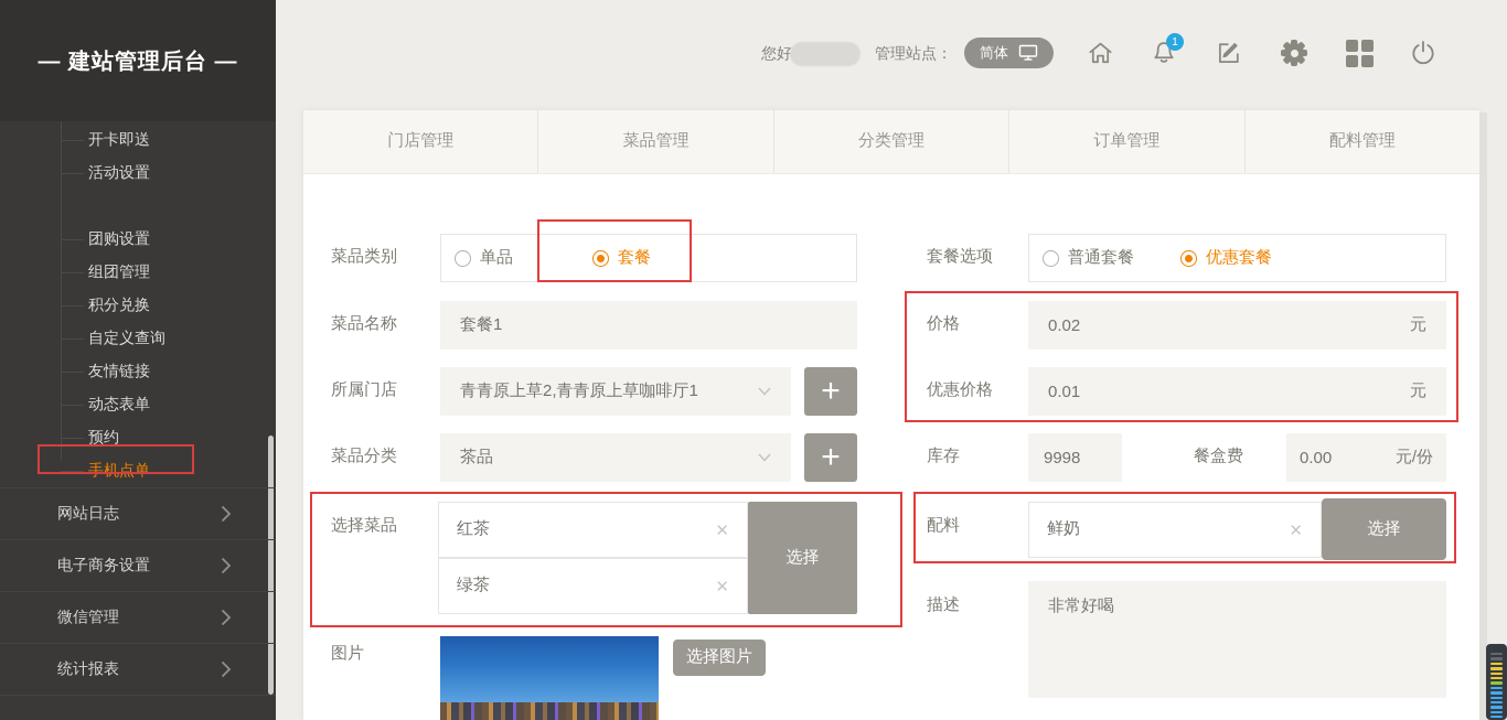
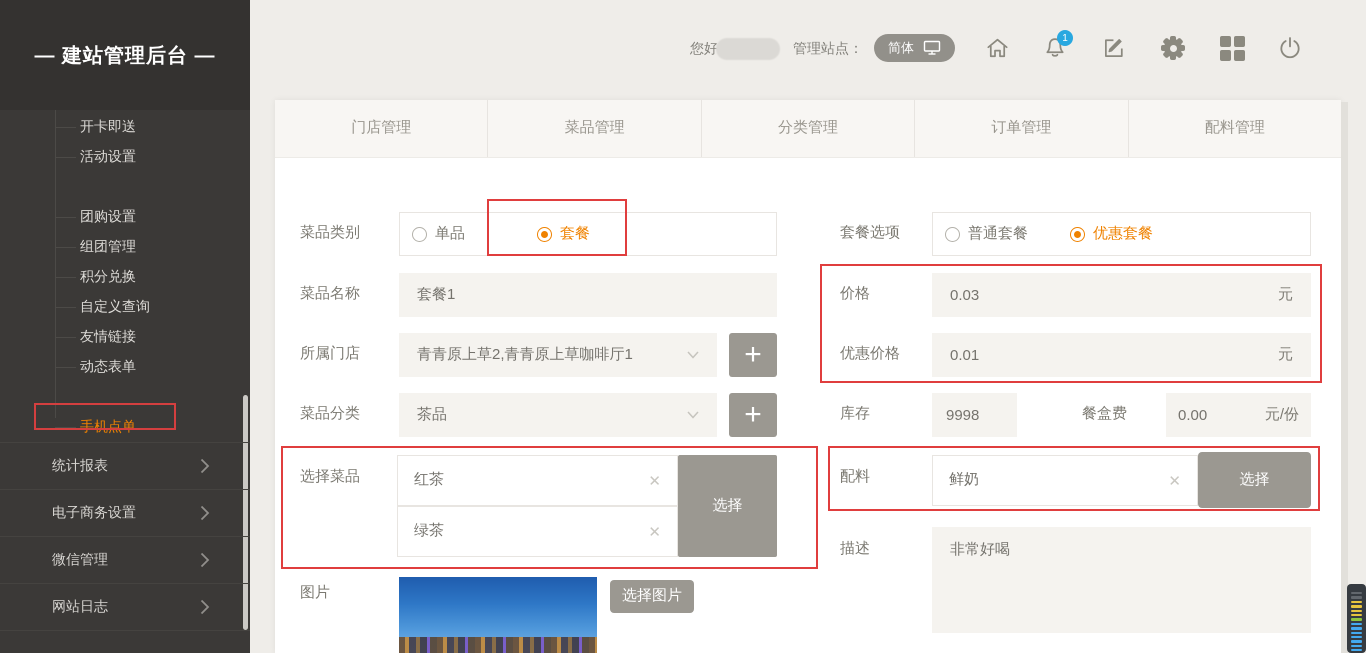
  — 建站管理后台 —
  开卡即送
  活动设置
  团购设置
  组团管理
  积分兑换
  自定义查询
  友情链接
  动态表单
- 预约
  手机点单
- 网站日志
+ 统计报表
  电子商务设置
  微信管理
- 统计报表
+ 网站日志
  您好
  管理站点：
  简体
  1
  门店管理
  菜品管理
  分类管理
  订单管理
  配料管理
  菜品类别
  单品
  套餐
  菜品名称
  套餐1
  所属门店
  青青原上草2,青青原上草咖啡厅1
  +
  菜品分类
  茶品
  +
  选择菜品
  红茶
  ✕
  绿茶
  ✕
  选择
  图片
  选择图片
  套餐选项
  普通套餐
  优惠套餐
  价格
- 0.02
+ 0.03
  元
  优惠价格
  0.01
  元
  库存
  9998
  餐盒费
  0.00
  元/份
  配料
  鲜奶
  ✕
  选择
  描述
  非常好喝
